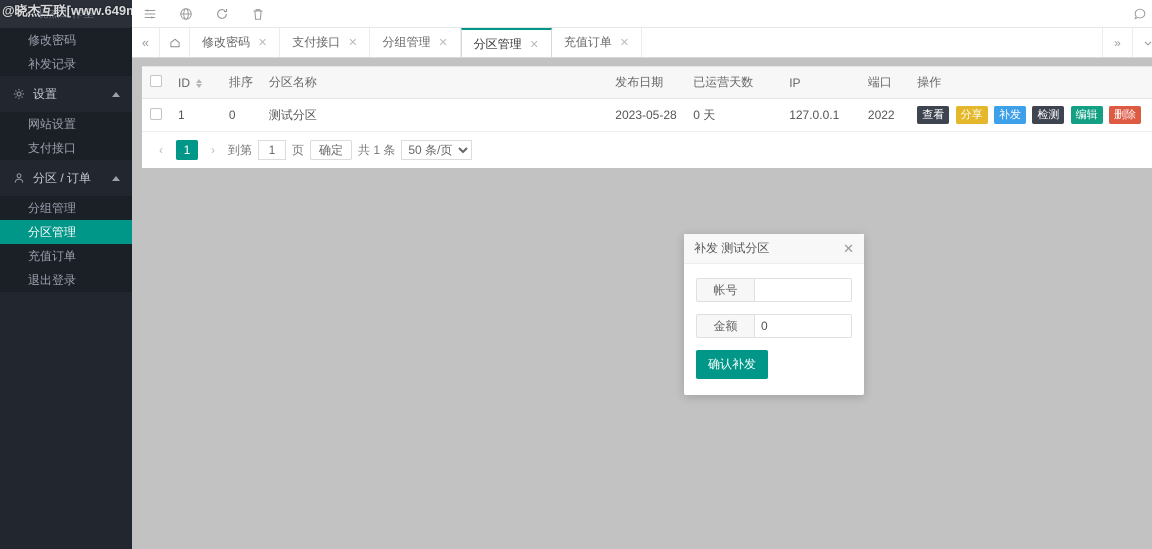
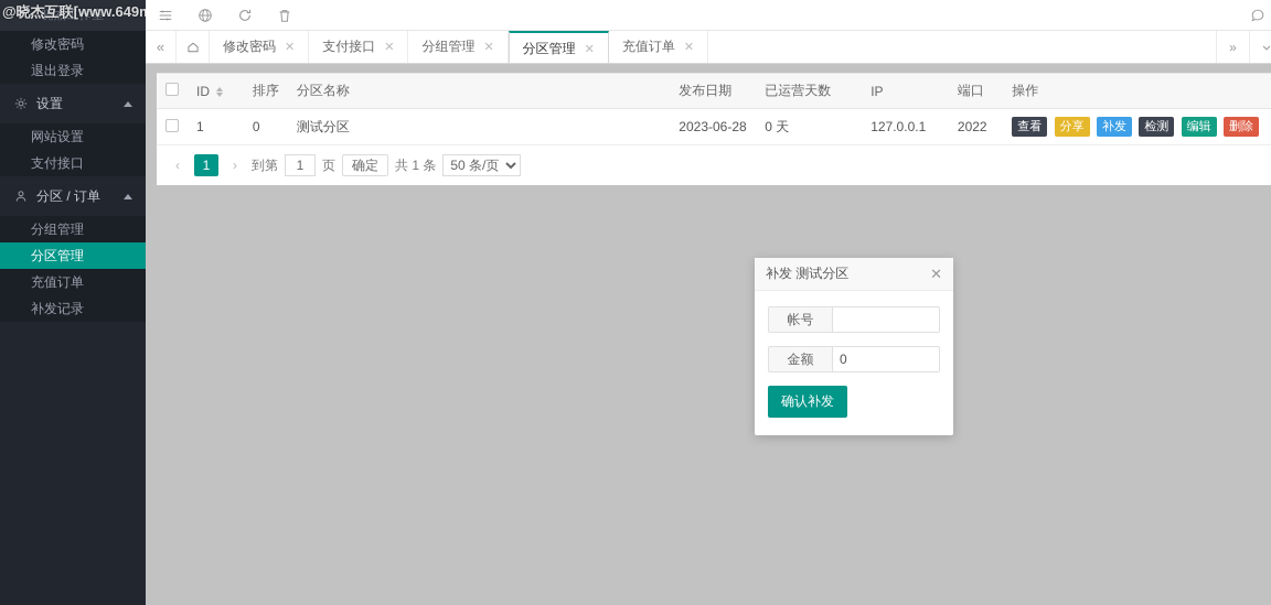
  晓杰工作室
  @晓杰互联[www.649m
  修改密码
- 补发记录
+ 退出登录
  设置
  网站设置
  支付接口
  分区 / 订单
  分组管理
  分区管理
  充值订单
- 退出登录
+ 补发记录
  «
  修改密码
  ✕
  支付接口
  ✕
  分组管理
  ✕
  分区管理
  ✕
  充值订单
  ✕
  »
  	ID	排序	分区名称	发布日期	已运营天数	IP	端口	操作
- 	1	0	测试分区	2023-05-28	0 天	127.0.0.1	2022	查看 分享 补发 检测 编辑 删除
+ 	1	0	测试分区	2023-06-28	0 天	127.0.0.1	2022	查看 分享 补发 检测 编辑 删除
  ‹
  1
  ›
  到第
  1
  页
  确定
  共 1 条
  50 条/页
  补发 测试分区
  ✕
  帐号
  金额
  0
  确认补发
